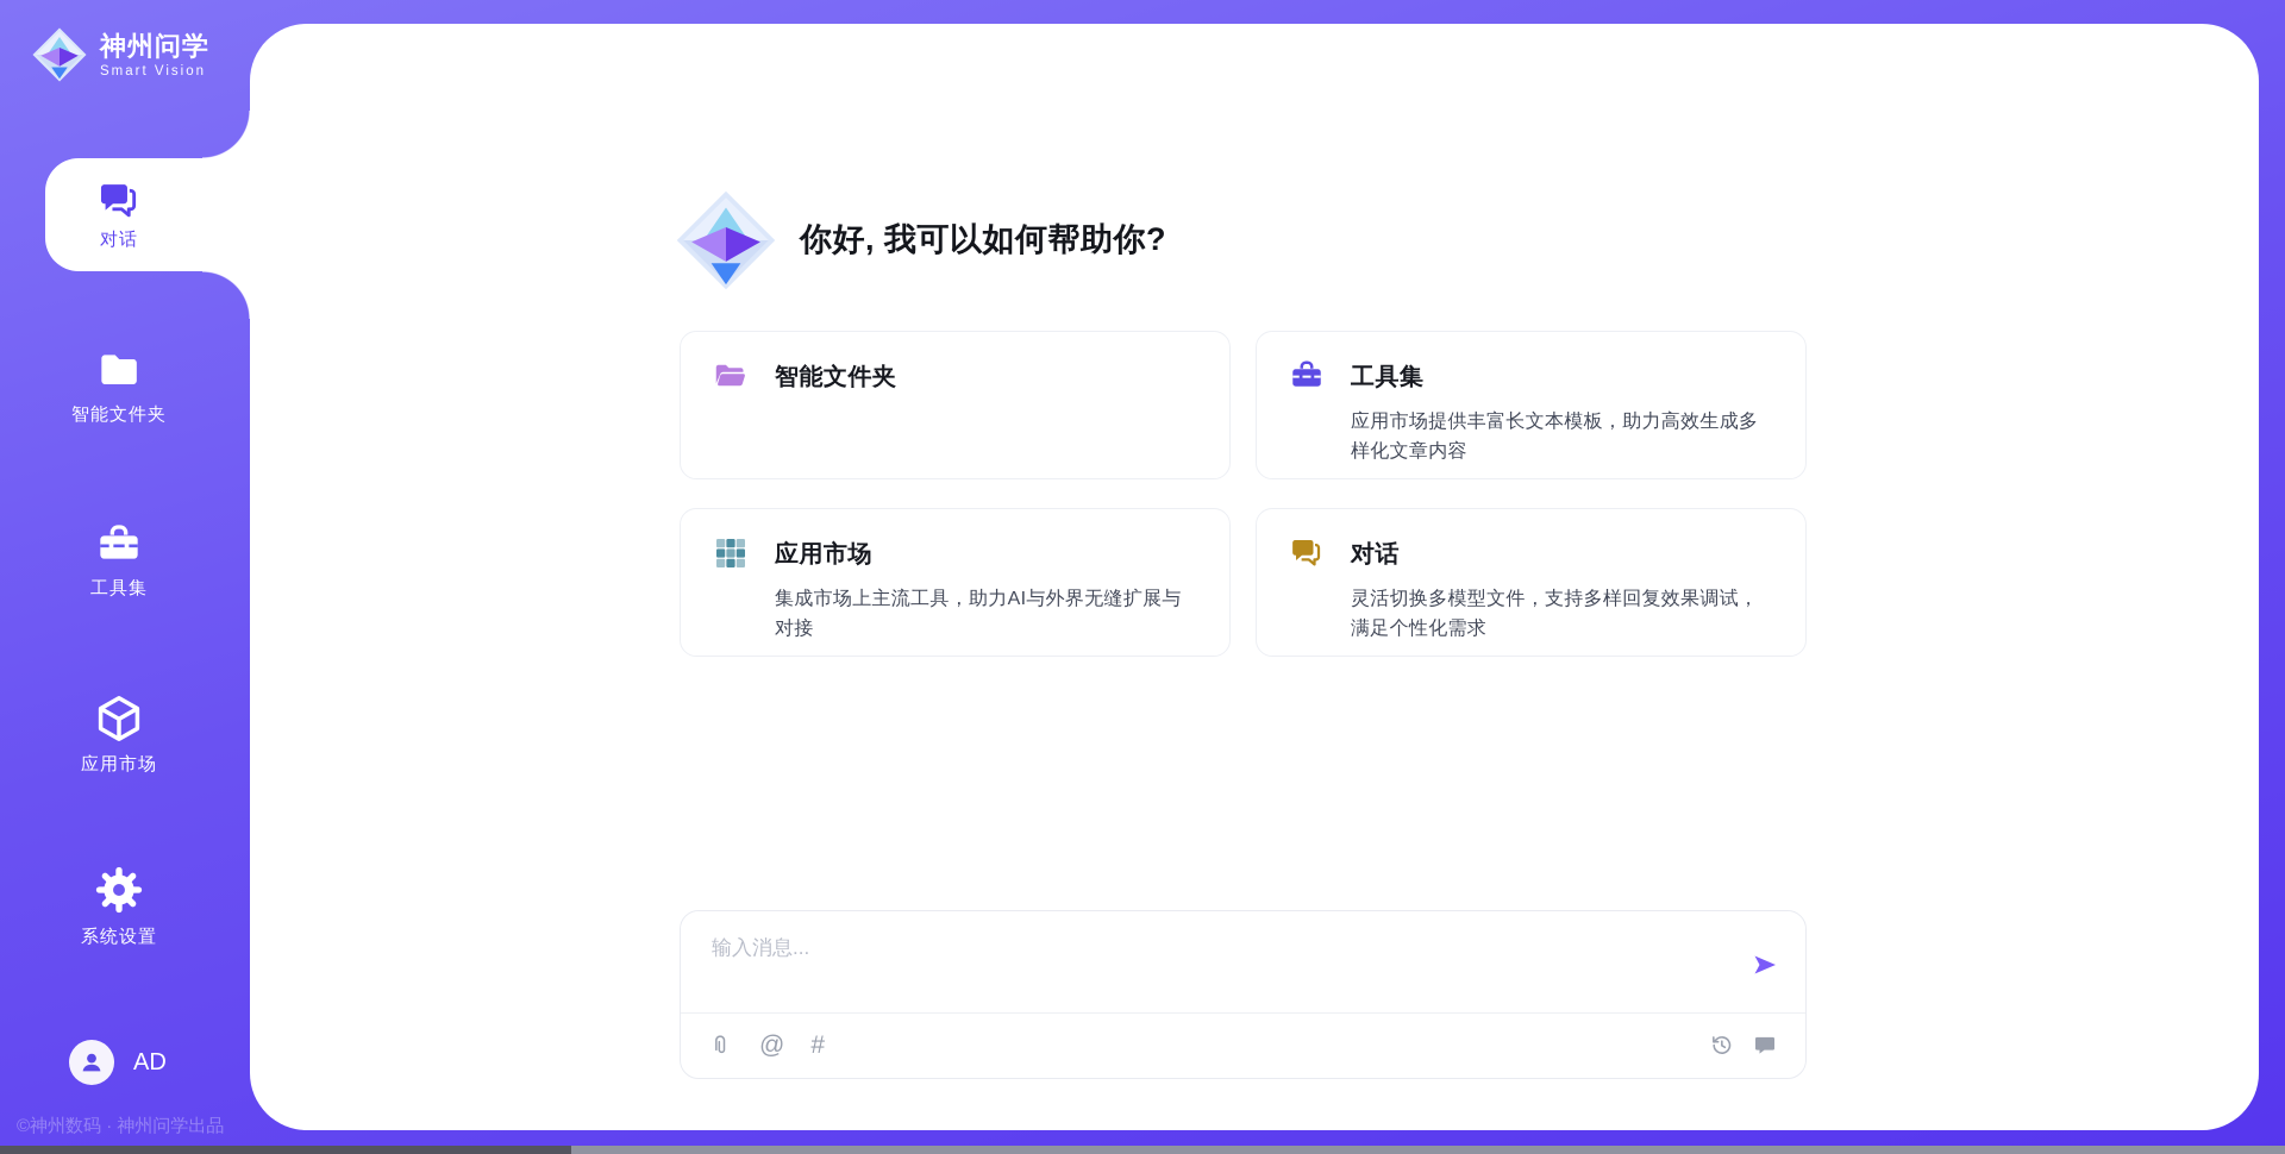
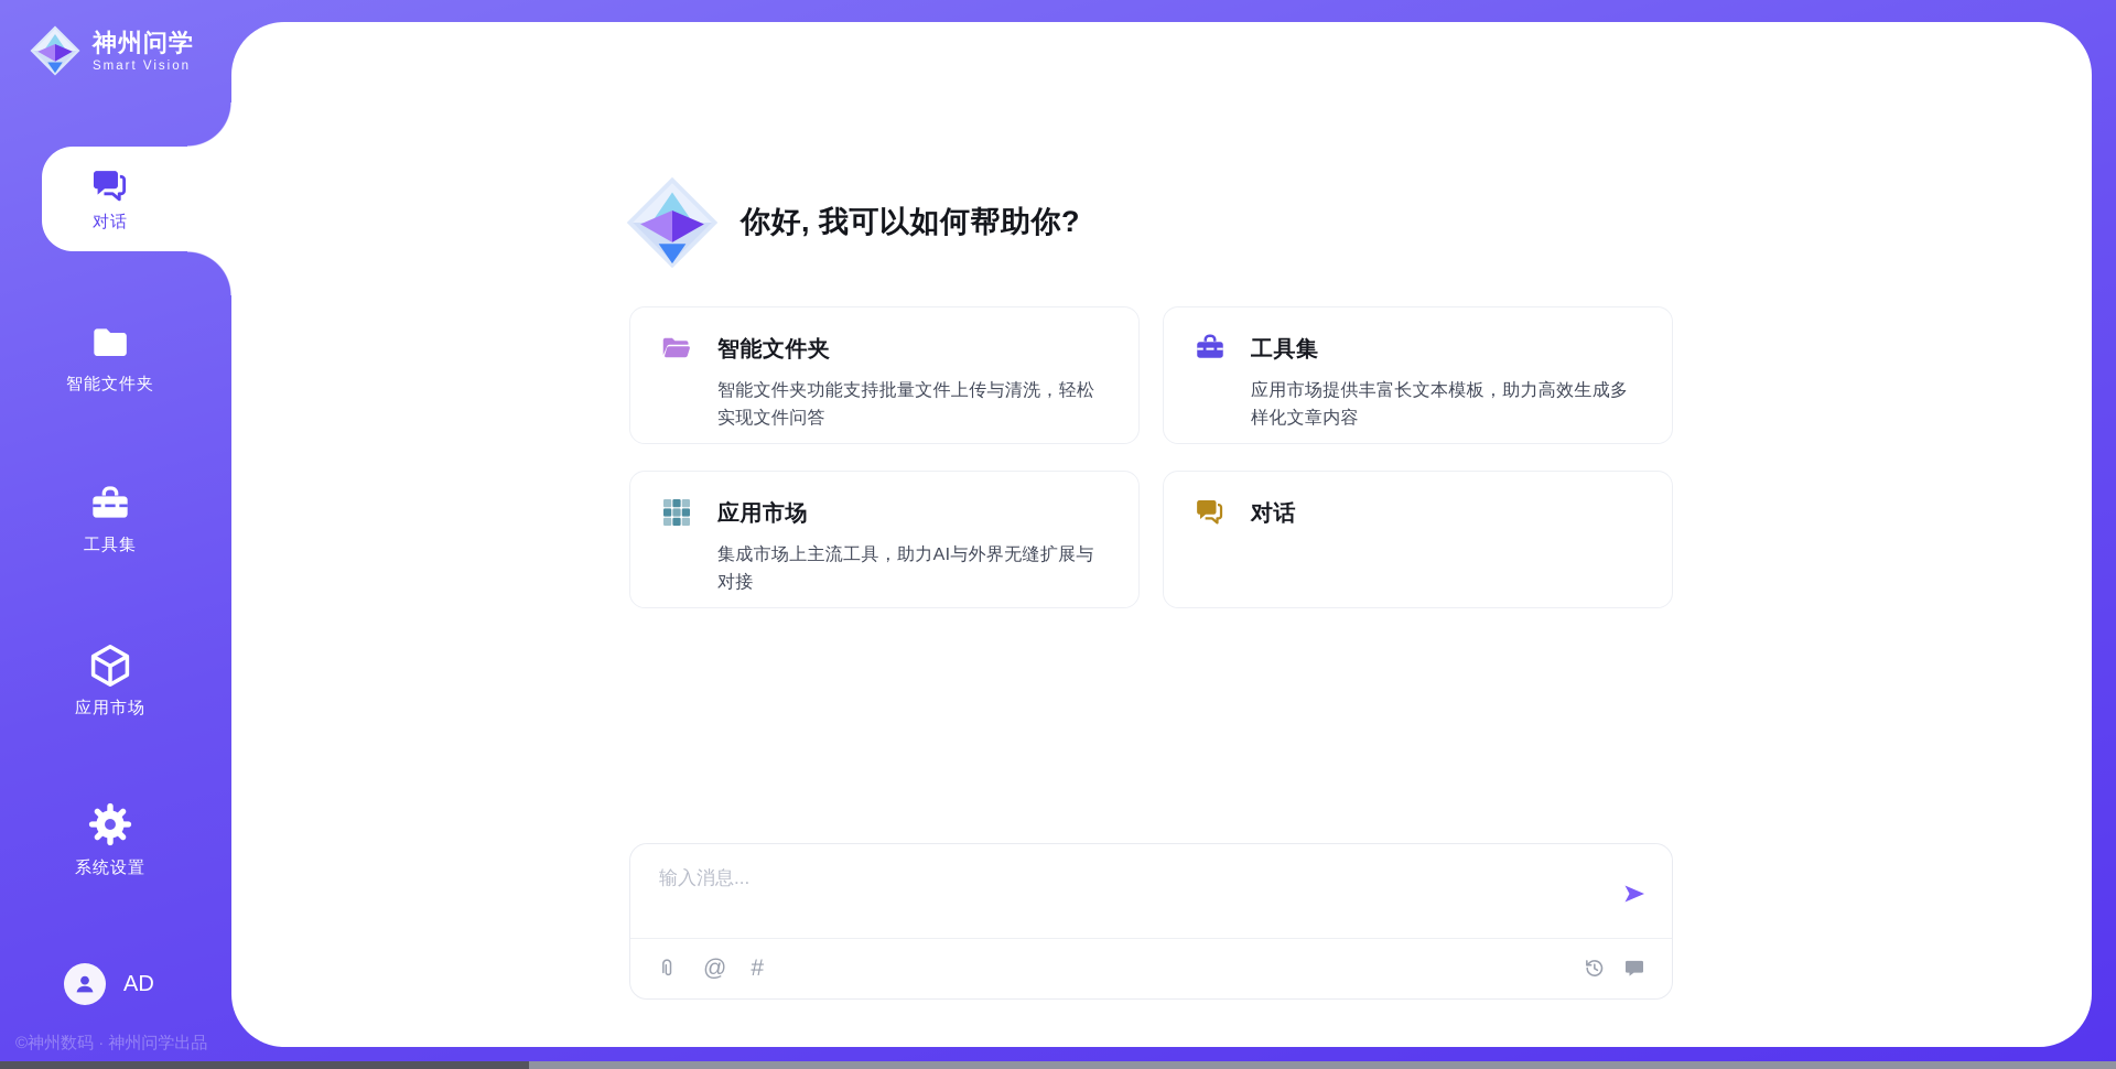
  神州问学
  Smart Vision
  对话
  智能文件夹
  工具集
  应用市场
  系统设置
  AD
  ©神州数码 · 神州问学出品
  你好, 我可以如何帮助你?
  智能文件夹
+ 智能文件夹功能支持批量文件上传与清洗，轻松实现文件问答
  工具集
  应用市场提供丰富长文本模板，助力高效生成多样化文章内容
  应用市场
  集成市场上主流工具，助力AI与外界无缝扩展与对接
  对话
- 灵活切换多模型文件，支持多样回复效果调试，满足个性化需求
  输入消息...
  @
  #
